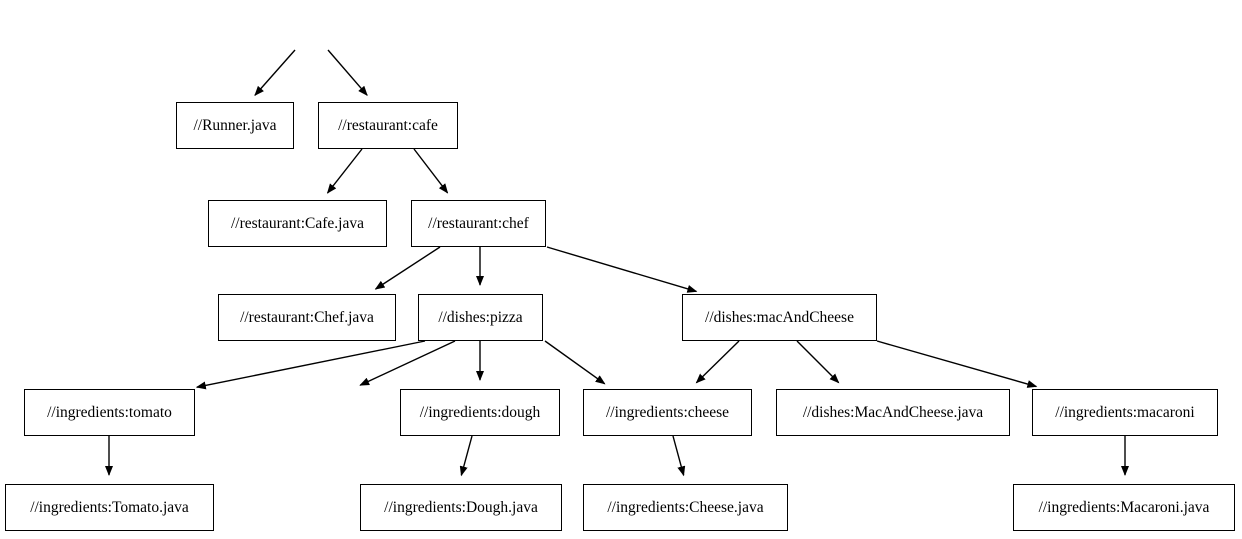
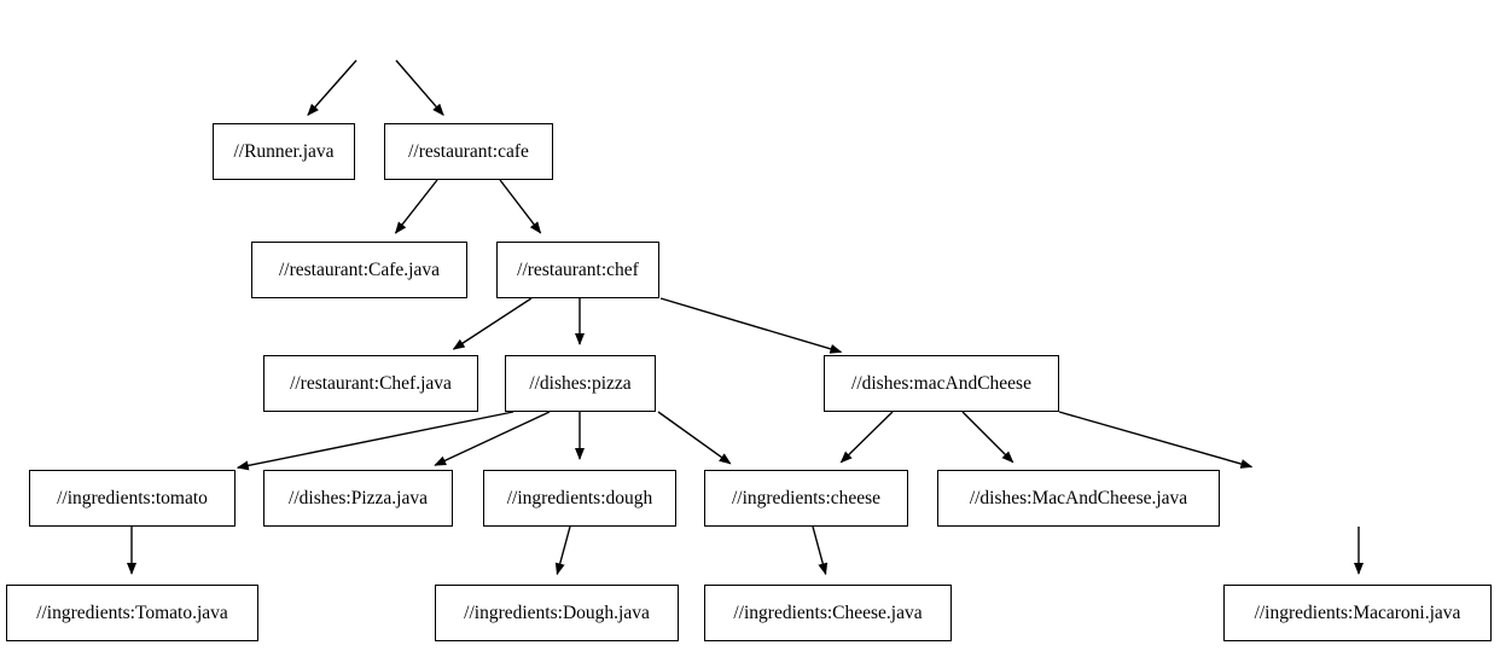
  //Runner.java
  //restaurant:cafe
  //restaurant:Cafe.java
  //restaurant:chef
  //restaurant:Chef.java
  //dishes:pizza
  //dishes:macAndCheese
  //ingredients:tomato
+ //dishes:Pizza.java
  //ingredients:dough
  //ingredients:cheese
  //dishes:MacAndCheese.java
- //ingredients:macaroni
  //ingredients:Tomato.java
  //ingredients:Dough.java
  //ingredients:Cheese.java
  //ingredients:Macaroni.java
